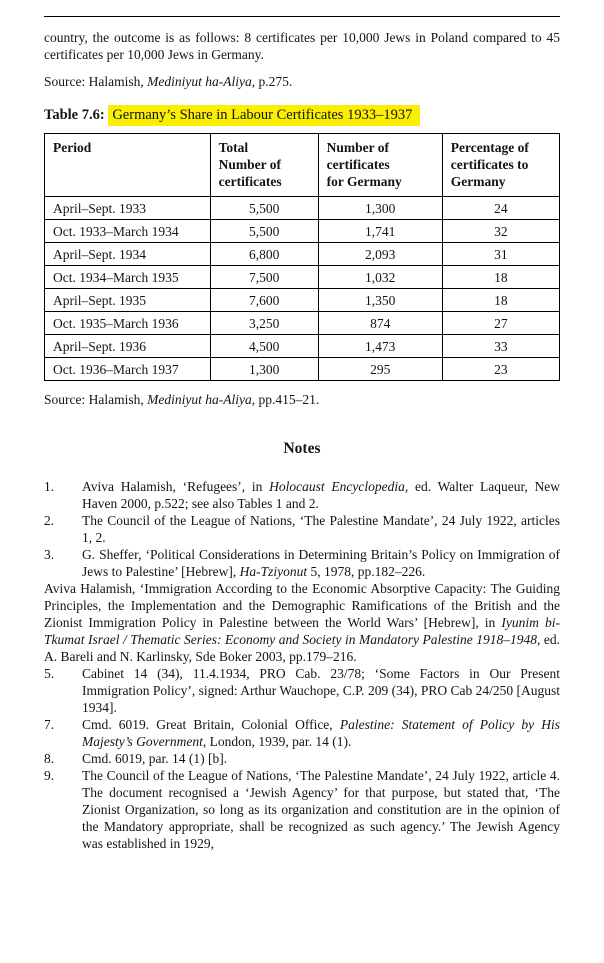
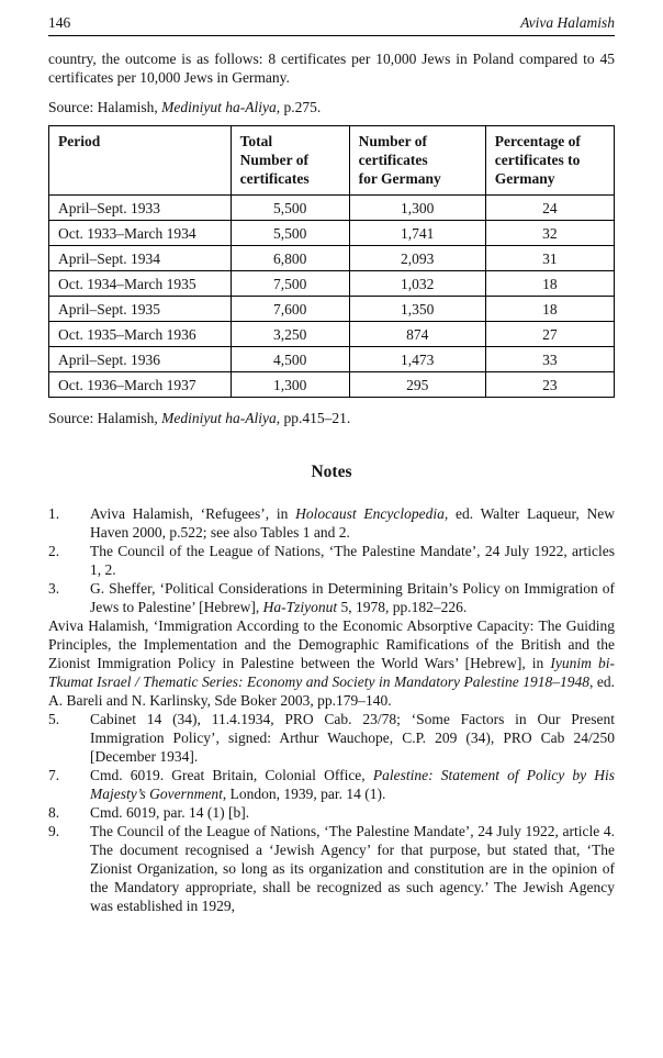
+ 146
+ Aviva Halamish
  country, the outcome is as follows: 8 certificates per 10,000 Jews in Poland compared to 45 certificates per 10,000 Jews in Germany.
  Source: Halamish, Mediniyut ha-Aliya, p.275.
- Table 7.6: Germany’s Share in Labour Certificates 1933–1937
  Period	Total Number of certificates	Number of certificates for Germany	Percentage of certificates to Germany
  April–Sept. 1933	5,500	1,300	24
  Oct. 1933–March 1934	5,500	1,741	32
  April–Sept. 1934	6,800	2,093	31
  Oct. 1934–March 1935	7,500	1,032	18
  April–Sept. 1935	7,600	1,350	18
  Oct. 1935–March 1936	3,250	874	27
  April–Sept. 1936	4,500	1,473	33
  Oct. 1936–March 1937	1,300	295	23
  Source: Halamish, Mediniyut ha-Aliya, pp.415–21.
  Notes
  1.
  Aviva Halamish, ‘Refugees’, in Holocaust Encyclopedia, ed. Walter Laqueur, New Haven 2000, p.522; see also Tables 1 and 2.
  2.
  The Council of the League of Nations, ‘The Palestine Mandate’, 24 July 1922, articles 1, 2.
  3.
  G. Sheffer, ‘Political Considerations in Determining Britain’s Policy on Immigration of Jews to Palestine’ [Hebrew], Ha-Tziyonut 5, 1978, pp.182–226.
- Aviva Halamish, ‘Immigration According to the Economic Absorptive Capacity: The Guiding Principles, the Implementation and the Demographic Ramifications of the British and the Zionist Immigration Policy in Palestine between the World Wars’ [Hebrew], in Iyunim bi-Tkumat Israel / Thematic Series: Economy and Society in Mandatory Palestine 1918–1948, ed. A. Bareli and N. Karlinsky, Sde Boker 2003, pp.179–216.
+ Aviva Halamish, ‘Immigration According to the Economic Absorptive Capacity: The Guiding Principles, the Implementation and the Demographic Ramifications of the British and the Zionist Immigration Policy in Palestine between the World Wars’ [Hebrew], in Iyunim bi-Tkumat Israel / Thematic Series: Economy and Society in Mandatory Palestine 1918–1948, ed. A. Bareli and N. Karlinsky, Sde Boker 2003, pp.179–140.
  5.
- Cabinet 14 (34), 11.4.1934, PRO Cab. 23/78; ‘Some Factors in Our Present Immigration Policy’, signed: Arthur Wauchope, C.P. 209 (34), PRO Cab 24/250 [August 1934].
+ Cabinet 14 (34), 11.4.1934, PRO Cab. 23/78; ‘Some Factors in Our Present Immigration Policy’, signed: Arthur Wauchope, C.P. 209 (34), PRO Cab 24/250 [December 1934].
  7.
  Cmd. 6019. Great Britain, Colonial Office, Palestine: Statement of Policy by His Majesty’s Government, London, 1939, par. 14 (1).
  8.
  Cmd. 6019, par. 14 (1) [b].
  9.
  The Council of the League of Nations, ‘The Palestine Mandate’, 24 July 1922, article 4. The document recognised a ‘Jewish Agency’ for that purpose, but stated that, ‘The Zionist Organization, so long as its organization and constitution are in the opinion of the Mandatory appropriate, shall be recognized as such agency.’ The Jewish Agency was established in 1929,
